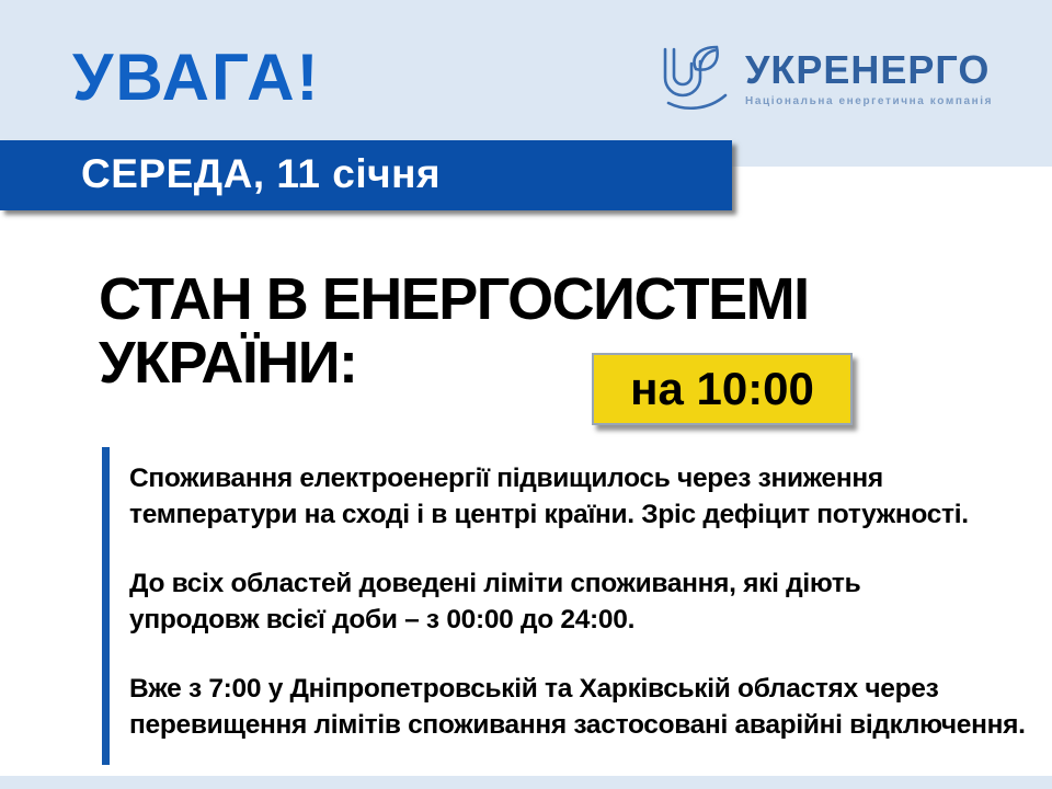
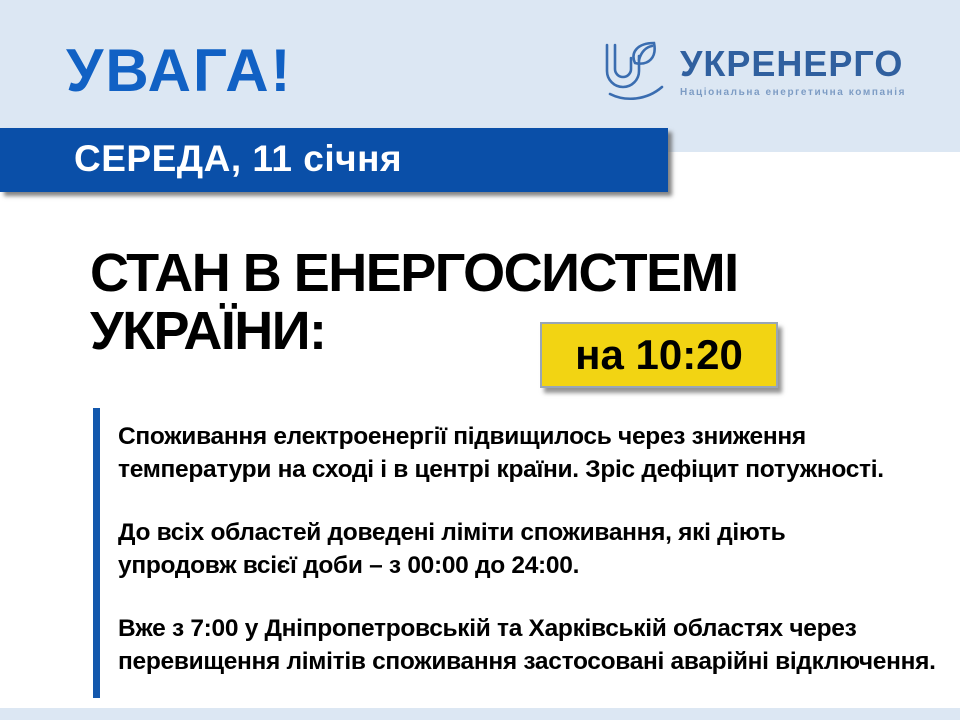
  УВАГА!
  УКРЕНЕРГО
  Національна енергетична компанія
  СЕРЕДА, 11 січня
  СТАН В ЕНЕРГОСИСТЕМІ
  УКРАЇНИ:
- на 10:00
+ на 10:20
  Споживання електроенергії підвищилось через зниження
  температури на сході і в центрі країни. Зріс дефіцит потужності.
  До всіх областей доведені ліміти споживання, які діють
  упродовж всієї доби – з 00:00 до 24:00.
  Вже з 7:00 у Дніпропетровській та Харківській областях через
  перевищення лімітів споживання застосовані аварійні відключення.
